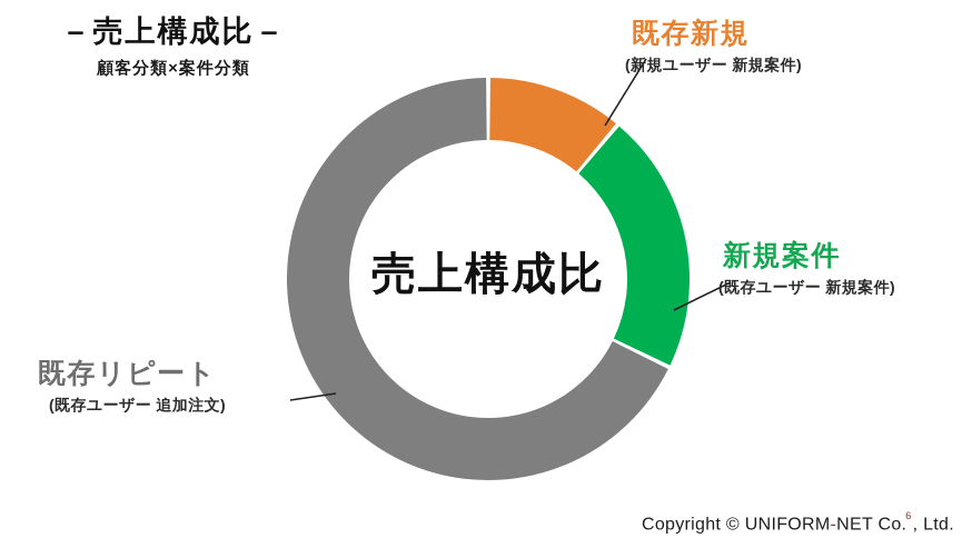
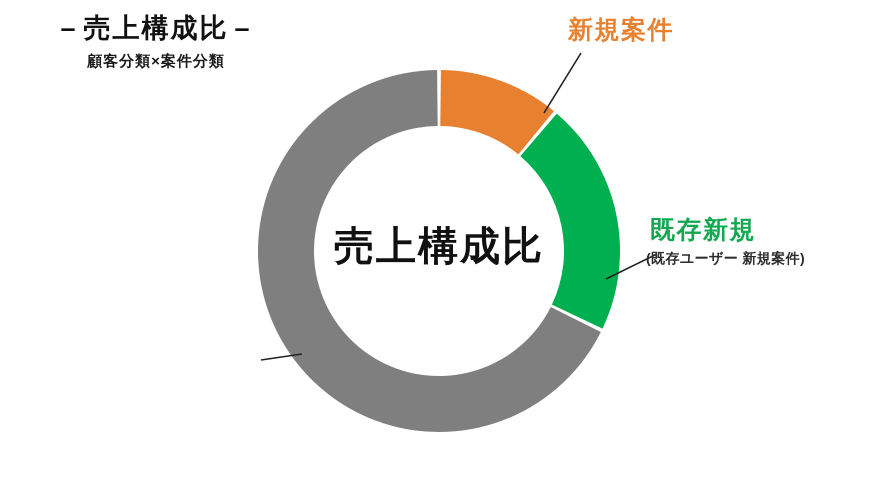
  – 売上構成比 –
  顧客分類×案件分類
  売上構成比
- 既存新規
+ 新規案件
- (新規ユーザー 新規案件)
- 新規案件
+ 既存新規
  (既存ユーザー 新規案件)
- 既存リピート
- (既存ユーザー 追加注文)
- Copyright © UNIFORM-NET Co.6, Ltd.
